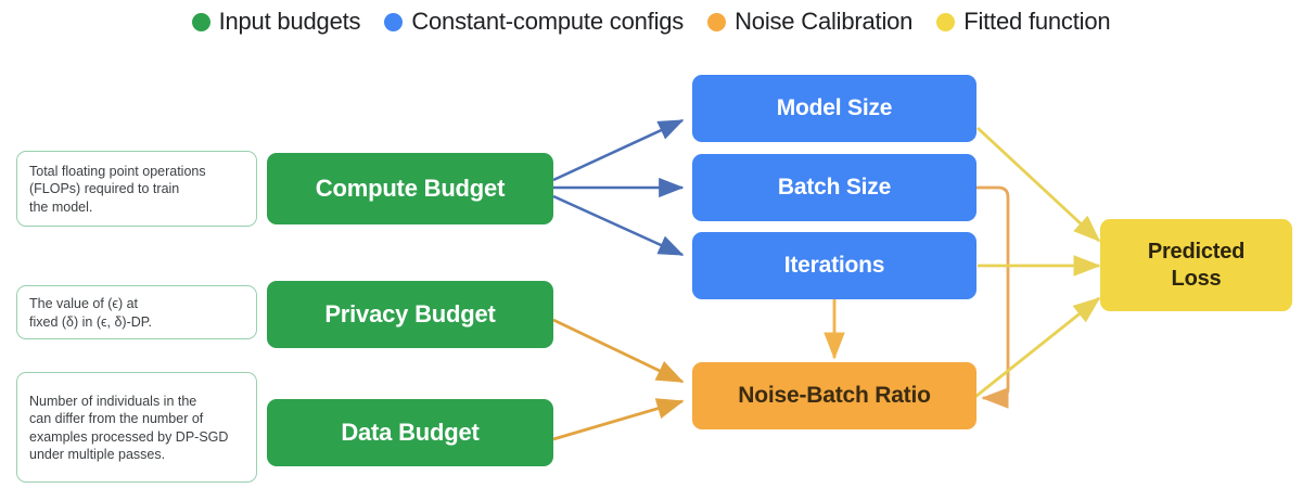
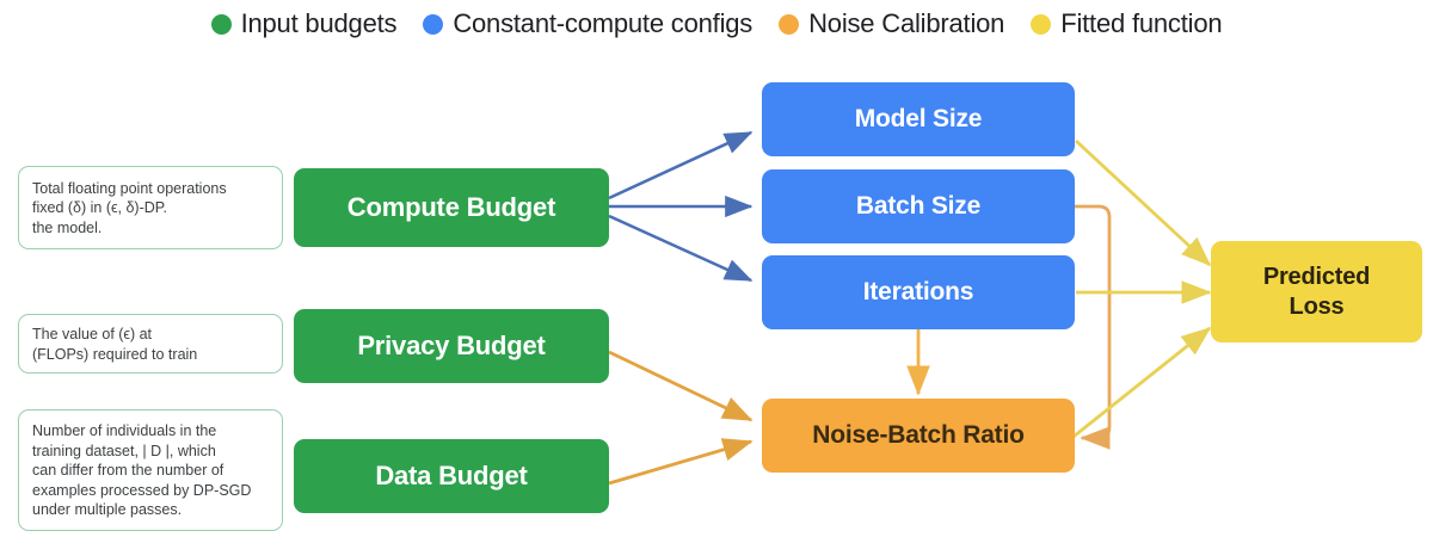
  Input budgets
  Constant-compute configs
  Noise Calibration
  Fitted function
  Total floating point operations
- (FLOPs) required to train
+ fixed (δ) in (ϵ, δ)-DP.
  the model.
  The value of (ϵ) at
- fixed (δ) in (ϵ, δ)-DP.
+ (FLOPs) required to train
  Number of individuals in the
+ training dataset, | D |, which
  can differ from the number of
  examples processed by DP-SGD
  under multiple passes.
  Compute Budget
  Privacy Budget
  Data Budget
  Model Size
  Batch Size
  Iterations
  Noise-Batch Ratio
  Predicted
  Loss
